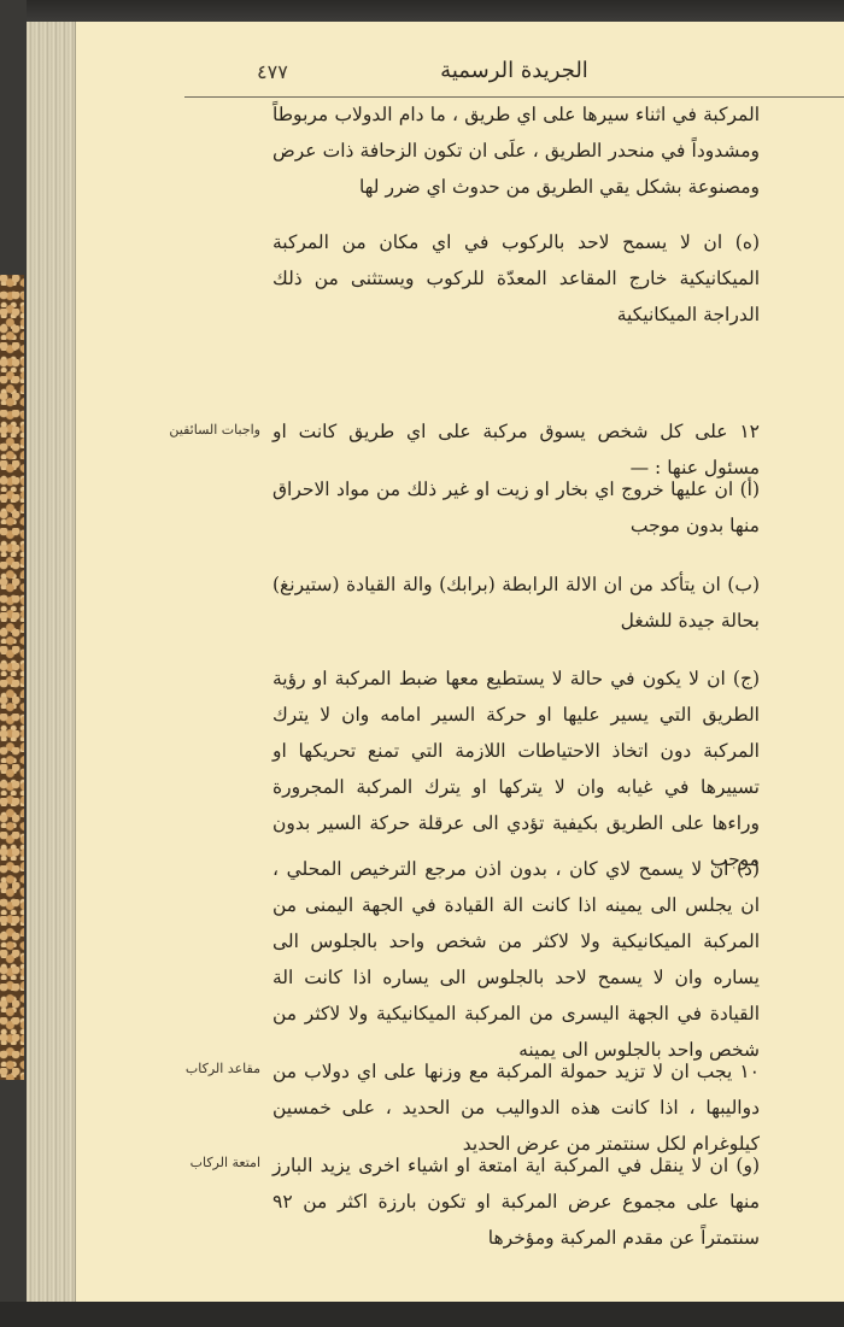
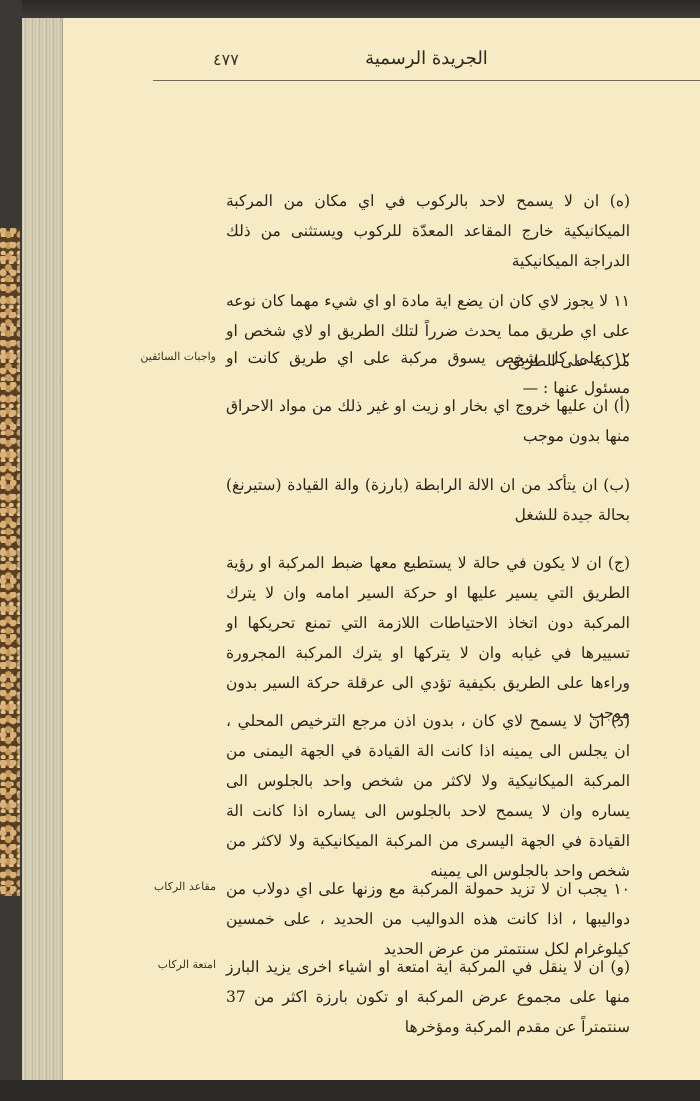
  ٤٧٧
  الجريدة الرسمية
- المركبة في اثناء سيرها على اي طريق ، ما دام الدولاب مربوطاً ومشدوداً في منحدر الطريق ، علَى ان تكون الزحافة ذات عرض ومصنوعة بشكل يقي الطريق من حدوث اي ضرر لها
  (ه) ان لا يسمح لاحد بالركوب في اي مكان من المركبة الميكانيكية خارج المقاعد المعدّة للركوب ويستثنى من ذلك الدراجة الميكانيكية
+ ١١ لا يجوز لاي كان ان يضع اية مادة او اي شيء مهما كان نوعه على اي طريق مما يحدث ضرراً لتلك الطريق او لاي شخص او مركبة على الطريق
  ١٢ على كل شخص يسوق مركبة على اي طريق كانت او مسئول عنها : —
  (أ) ان عليها خروج اي بخار او زيت او غير ذلك من مواد الاحراق منها بدون موجب
- (ب) ان يتأكد من ان الالة الرابطة (برابك) والة القيادة (ستيرنغ) بحالة جيدة للشغل
+ (ب) ان يتأكد من ان الالة الرابطة (بارزة) والة القيادة (ستيرنغ) بحالة جيدة للشغل
  (ج) ان لا يكون في حالة لا يستطيع معها ضبط المركبة او رؤية الطريق التي يسير عليها او حركة السير امامه وان لا يترك المركبة دون اتخاذ الاحتياطات اللازمة التي تمنع تحريكها او تسييرها في غيابه وان لا يتركها او يترك المركبة المجرورة وراءها على الطريق بكيفية تؤدي الى عرقلة حركة السير بدون موجب
  (د) ان لا يسمح لاي كان ، بدون اذن مرجع الترخيص المحلي ، ان يجلس الى يمينه اذا كانت الة القيادة في الجهة اليمنى من المركبة الميكانيكية ولا لاكثر من شخص واحد بالجلوس الى يساره وان لا يسمح لاحد بالجلوس الى يساره اذا كانت الة القيادة في الجهة اليسرى من المركبة الميكانيكية ولا لاكثر من شخص واحد بالجلوس الى يمينه
  ١٠ يجب ان لا تزيد حمولة المركبة مع وزنها على اي دولاب من دواليبها ، اذا كانت هذه الدواليب من الحديد ، على خمسين كيلوغرام لكل سنتمتر من عرض الحديد
- (و) ان لا ينقل في المركبة اية امتعة او اشياء اخرى يزيد البارز منها على مجموع عرض المركبة او تكون بارزة اكثر من ٩٢ سنتمتراً عن مقدم المركبة ومؤخرها
+ (و) ان لا ينقل في المركبة اية امتعة او اشياء اخرى يزيد البارز منها على مجموع عرض المركبة او تكون بارزة اكثر من 37 سنتمتراً عن مقدم المركبة ومؤخرها
  واجبات السائقين
  مقاعد الركاب
  امتعة الركاب
